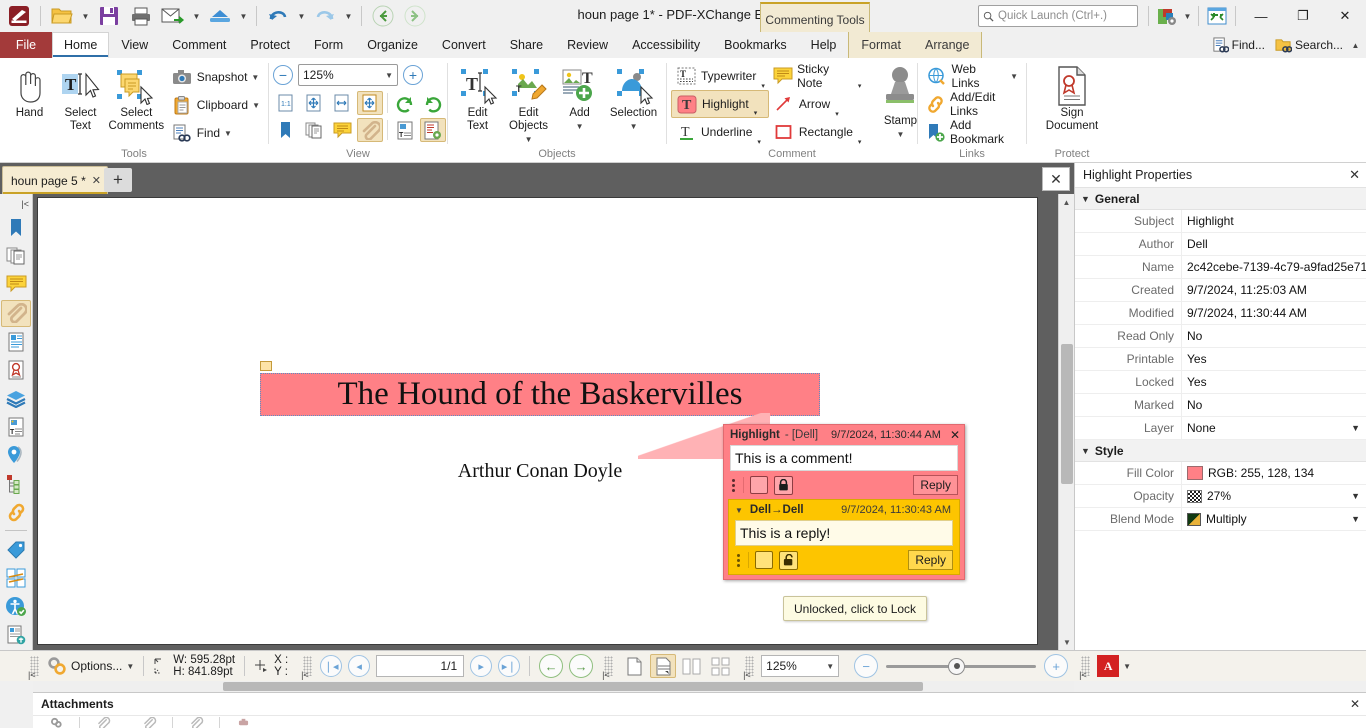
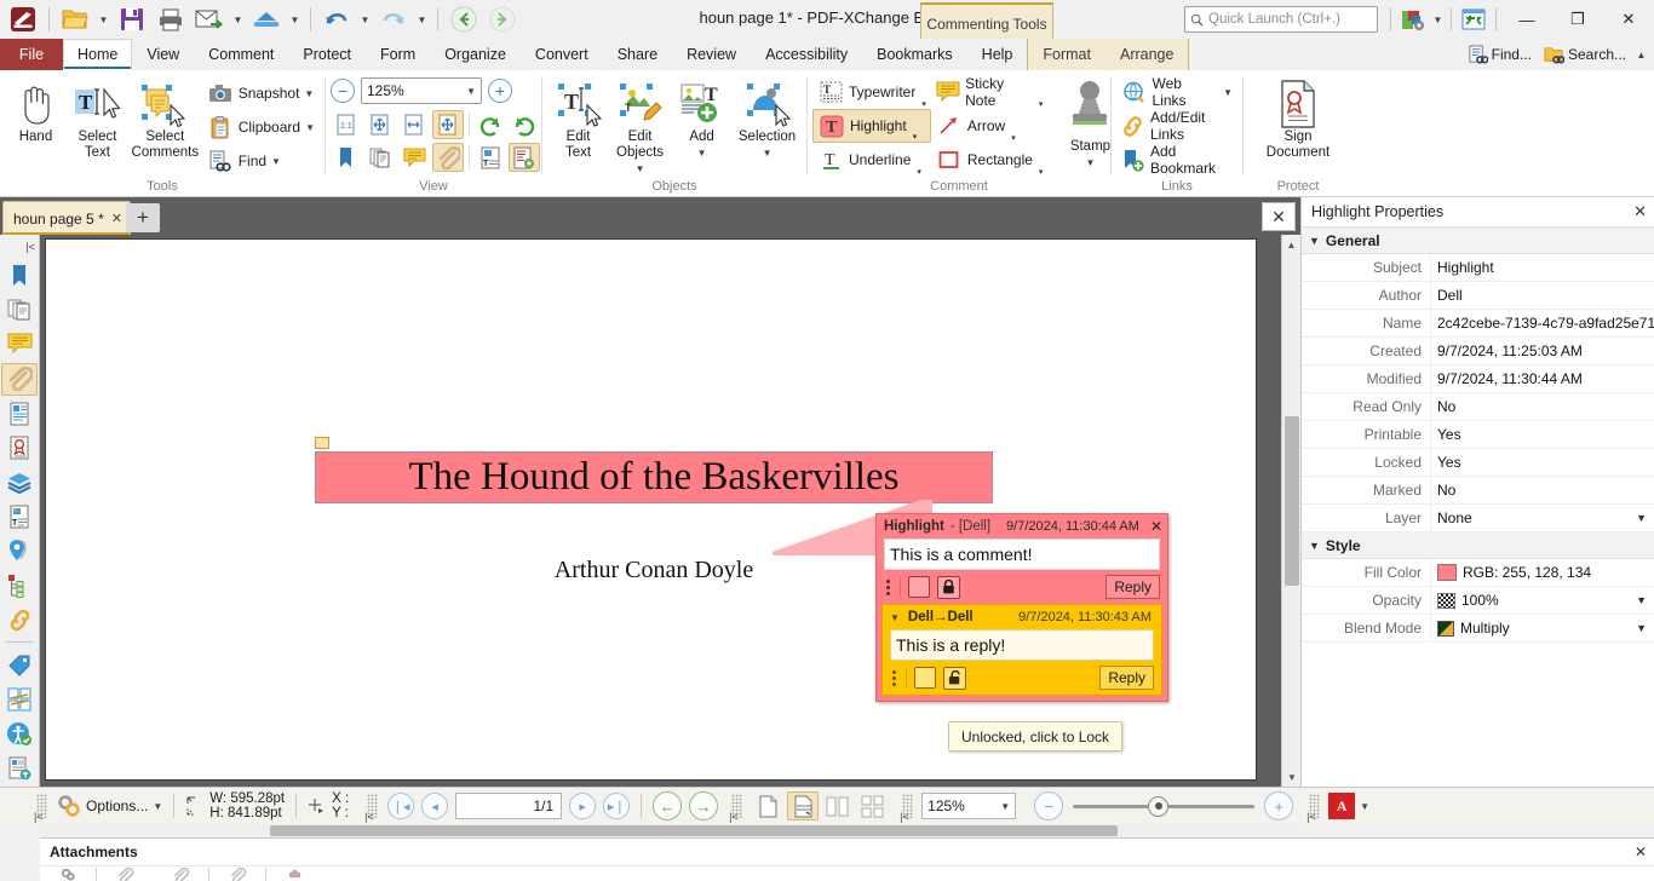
  ▼
  ▼
  ▼
  ▼
  ▼
  houn page 1* - PDF-XChange E
  Commenting Tools
  Quick Launch (Ctrl+.)
  ▼
  —
  ❐
  ✕
  File
  Home
  View
  Comment
  Protect
  Form
  Organize
  Convert
  Share
  Review
  Accessibility
  Bookmarks
  Help
  Format
  Arrange
  Find...
  Search...
  ▲
  Hand
  T
  Select
  Text
  Select
  Comments
  Snapshot
  ▼
  Clipboard
  ▼
  Find
  ▼
  Tools
  −
  125%
  ▼
  +
  View
  T
  Edit
  Text
  T
  Edit
  Objects
  ▼
  T
  Add
  ▼
  Selection
  ▼
  Objects
  T
  Typewriter
  T
  Highlight
  T
  Underline
  Sticky Note
  Arrow
  Rectangle
  Stamp
  ▼
  Comment
  Web Links
  ▼
  Add/Edit Links
  Add Bookmark
  Links
  Sign
  Document
  Protect
  houn page 5 *
  ✕
  +
  ✕
  |<
  The Hound of the Baskervilles
  Arthur Conan Doyle
  ▲
  ▼
  Highlight
  - [Dell]
  9/7/2024, 11:30:44 AM
  ✕
  This is a comment!
  Reply
  ▼
  Dell→Dell
  9/7/2024, 11:30:43 AM
  This is a reply!
  Reply
  Unlocked, click to Lock
  Highlight Properties
  ✕
  ▼
  General
  Subject
  Highlight
  Author
  Dell
  Name
  2c42cebe-7139-4c79-a9fad25e71
  Created
  9/7/2024, 11:25:03 AM
  Modified
  9/7/2024, 11:30:44 AM
  Read Only
  No
  Printable
  Yes
  Locked
  Yes
  Marked
  No
  Layer
  None
  ▼
  ▼
  Style
  Fill Color
  RGB: 255, 128, 134
  Opacity
- 27%
+ 100%
  ▼
  Blend Mode
  Multiply
  ▼
  Options...
  ▼
  W: 595.28pt
  H: 841.89pt
  X :
  Y :
  ❘◂
  ◂
  1/1
  ▸
  ▸❘
  ←
  →
  125%
  ▼
  −
  +
  A
  ▼
  Attachments
  ✕
